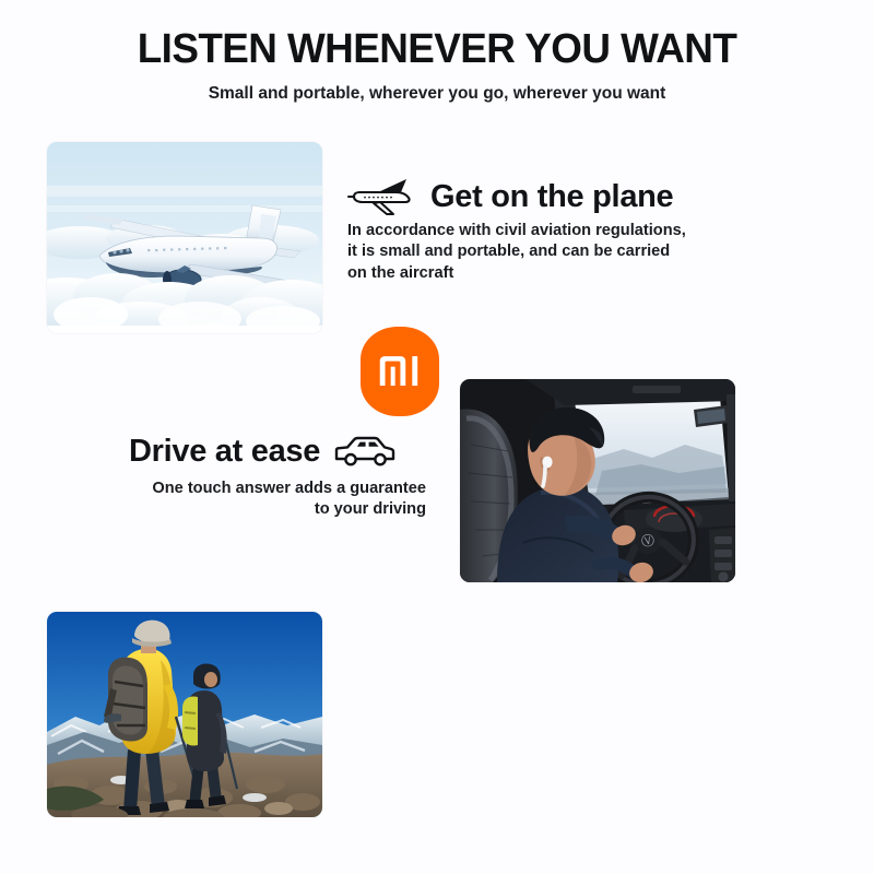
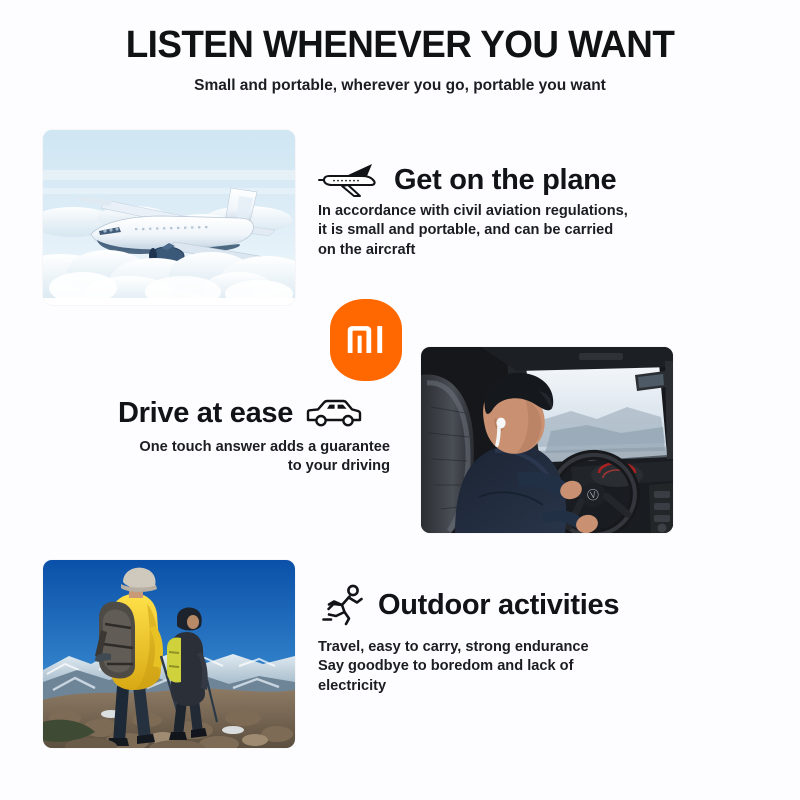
  LISTEN WHENEVER YOU WANT
- Small and portable, wherever you go, wherever you want
+ Small and portable, wherever you go, portable you want
  Get on the plane
  In accordance with civil aviation regulations,
  it is small and portable, and can be carried
  on the aircraft
  Drive at ease
  One touch answer adds a guarantee
  to your driving
+ Outdoor activities
+ Travel, easy to carry, strong endurance
+ Say goodbye to boredom and lack of
+ electricity
